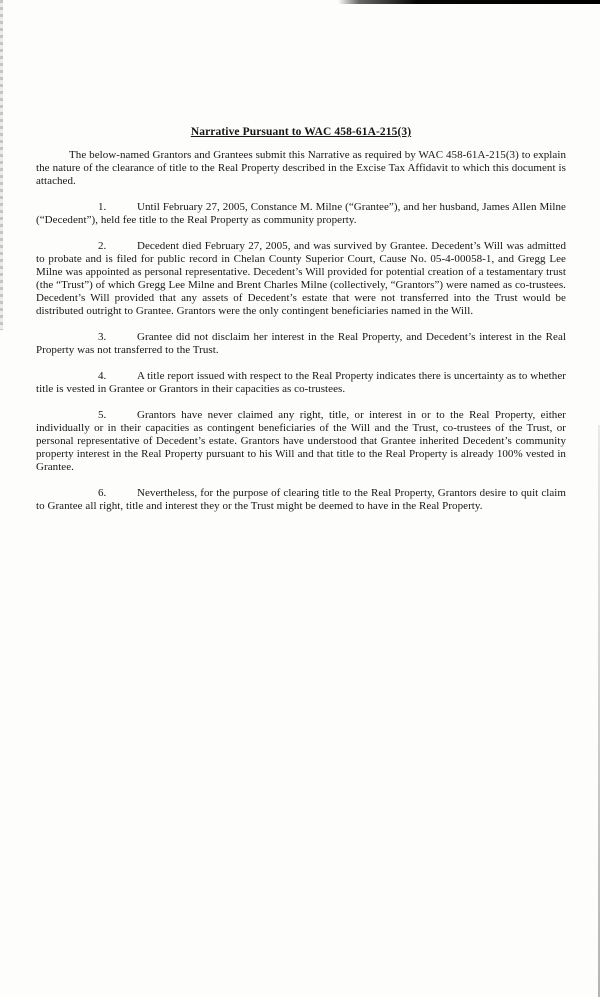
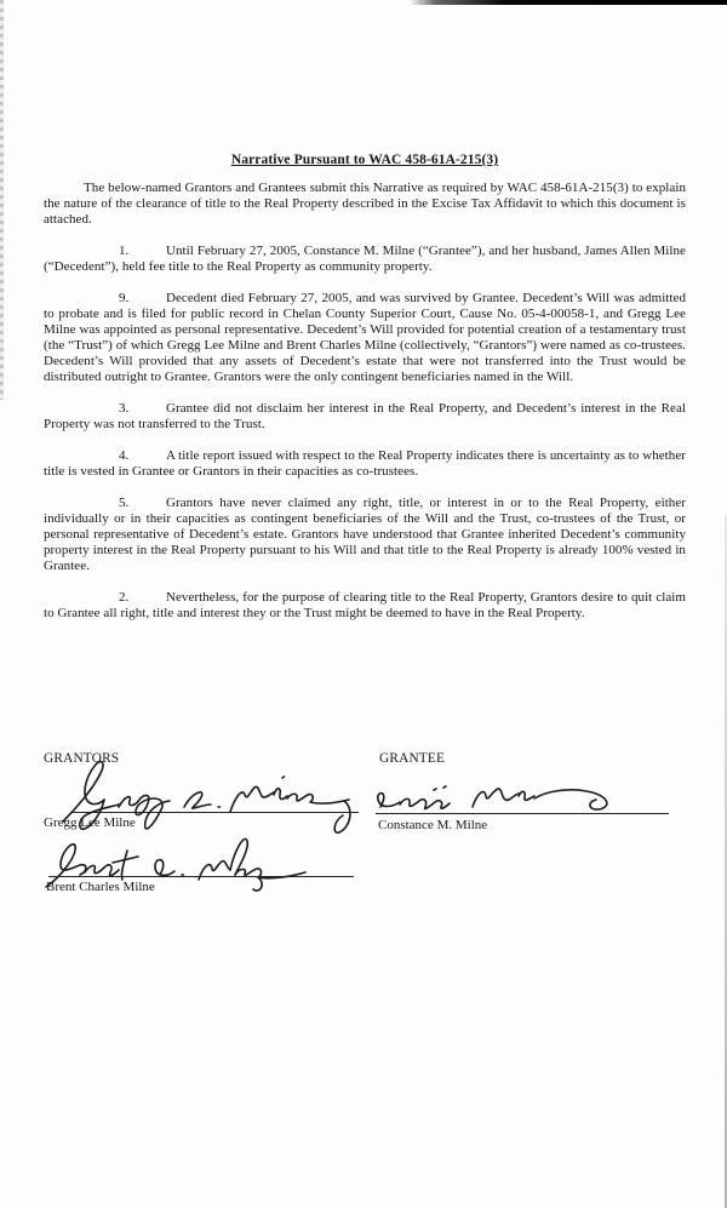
  Narrative Pursuant to WAC 458-61A-215(3)
  The below-named Grantors and Grantees submit this Narrative as required by WAC 458-61A-215(3) to explain the nature of the clearance of title to the Real Property described in the Excise Tax Affidavit to which this document is attached.
  1. Until February 27, 2005, Constance M. Milne (“Grantee”), and her husband, James Allen Milne (“Decedent”), held fee title to the Real Property as community property.
- 2. Decedent died February 27, 2005, and was survived by Grantee. Decedent’s Will was admitted to probate and is filed for public record in Chelan County Superior Court, Cause No. 05-4-00058-1, and Gregg Lee Milne was appointed as personal representative. Decedent’s Will provided for potential creation of a testamentary trust (the “Trust”) of which Gregg Lee Milne and Brent Charles Milne (collectively, “Grantors”) were named as co-trustees. Decedent’s Will provided that any assets of Decedent’s estate that were not transferred into the Trust would be distributed outright to Grantee. Grantors were the only contingent beneficiaries named in the Will.
+ 9. Decedent died February 27, 2005, and was survived by Grantee. Decedent’s Will was admitted to probate and is filed for public record in Chelan County Superior Court, Cause No. 05-4-00058-1, and Gregg Lee Milne was appointed as personal representative. Decedent’s Will provided for potential creation of a testamentary trust (the “Trust”) of which Gregg Lee Milne and Brent Charles Milne (collectively, “Grantors”) were named as co-trustees. Decedent’s Will provided that any assets of Decedent’s estate that were not transferred into the Trust would be distributed outright to Grantee. Grantors were the only contingent beneficiaries named in the Will.
  3. Grantee did not disclaim her interest in the Real Property, and Decedent’s interest in the Real Property was not transferred to the Trust.
  4. A title report issued with respect to the Real Property indicates there is uncertainty as to whether title is vested in Grantee or Grantors in their capacities as co-trustees.
  5. Grantors have never claimed any right, title, or interest in or to the Real Property, either individually or in their capacities as contingent beneficiaries of the Will and the Trust, co-trustees of the Trust, or personal representative of Decedent’s estate. Grantors have understood that Grantee inherited Decedent’s community property interest in the Real Property pursuant to his Will and that title to the Real Property is already 100% vested in Grantee.
- 6. Nevertheless, for the purpose of clearing title to the Real Property, Grantors desire to quit claim to Grantee all right, title and interest they or the Trust might be deemed to have in the Real Property.
+ 2. Nevertheless, for the purpose of clearing title to the Real Property, Grantors desire to quit claim to Grantee all right, title and interest they or the Trust might be deemed to have in the Real Property.
+ GRANTORS
+ GRANTEE
+ Gregg Lee Milne
+ Brent Charles Milne
+ Constance M. Milne
